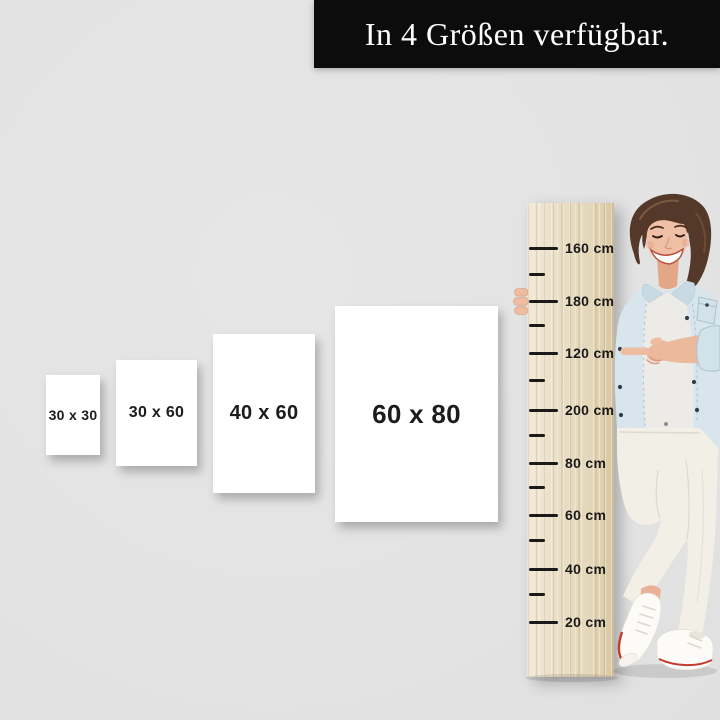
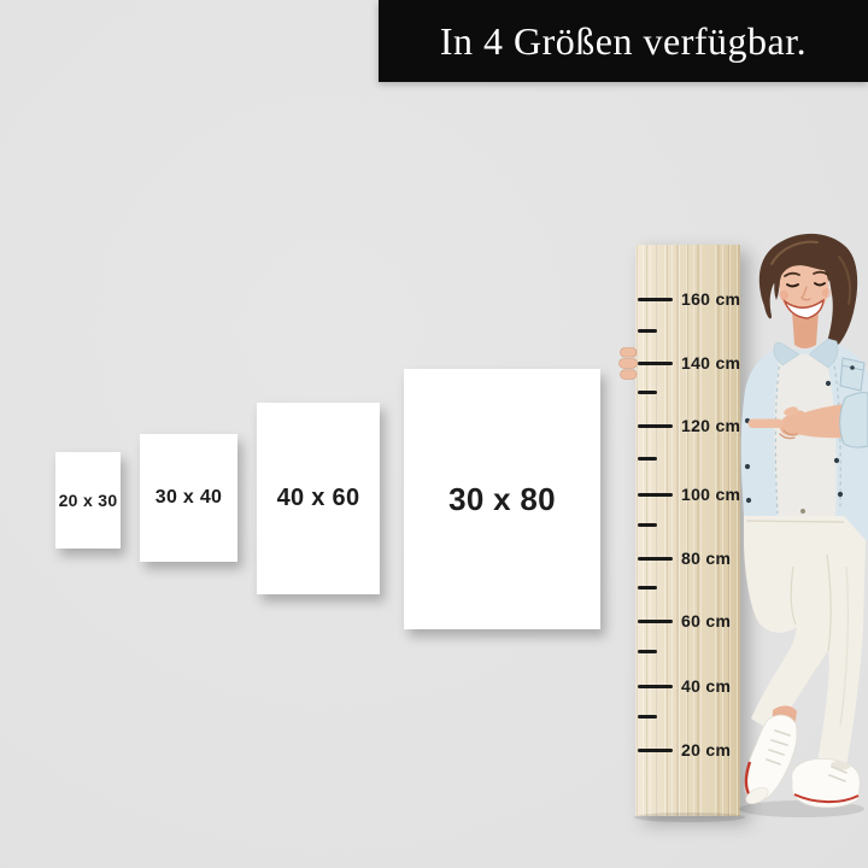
  In 4 Größen verfügbar.
- 30 x 30
+ 20 x 30
- 30 x 60
+ 30 x 40
  40 x 60
- 60 x 80
+ 30 x 80
  160 cm
- 180 cm
+ 140 cm
  120 cm
- 200 cm
+ 100 cm
  80 cm
  60 cm
  40 cm
  20 cm
